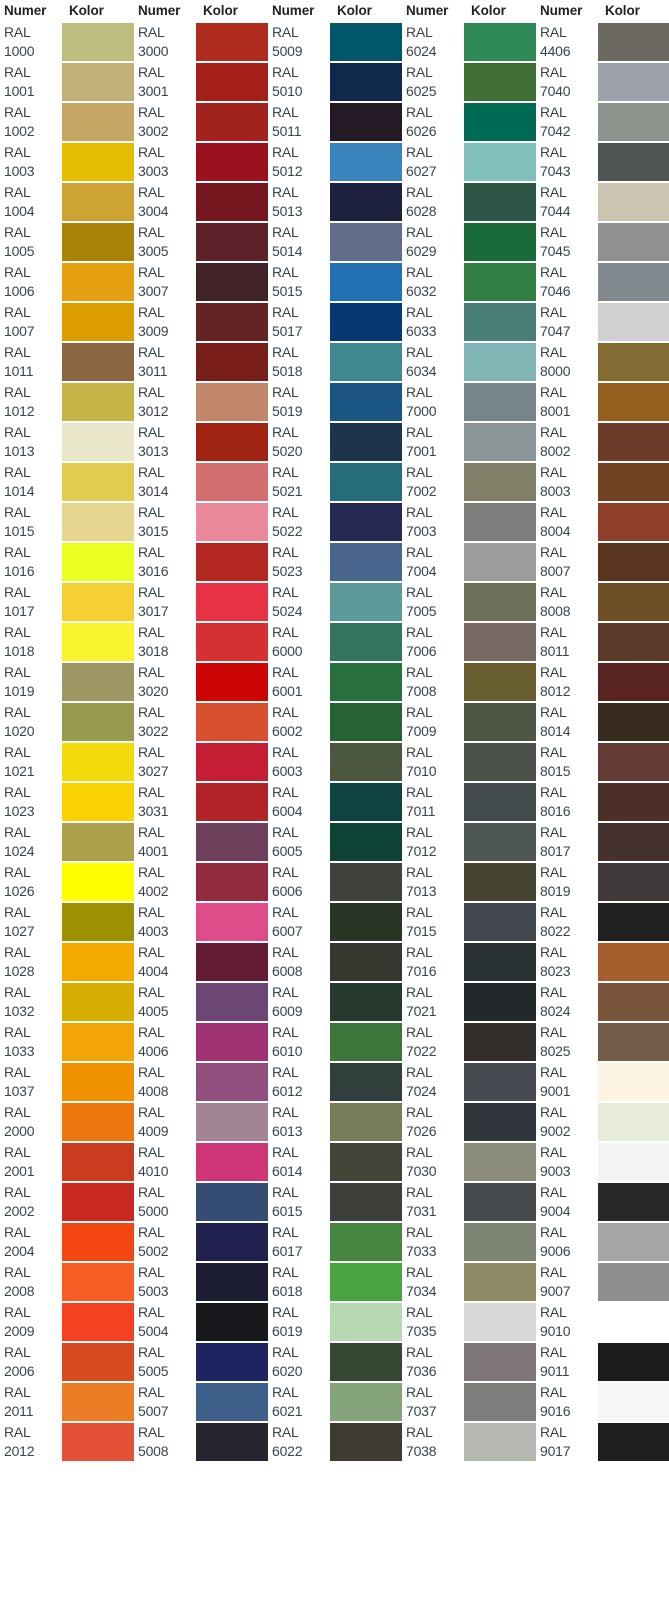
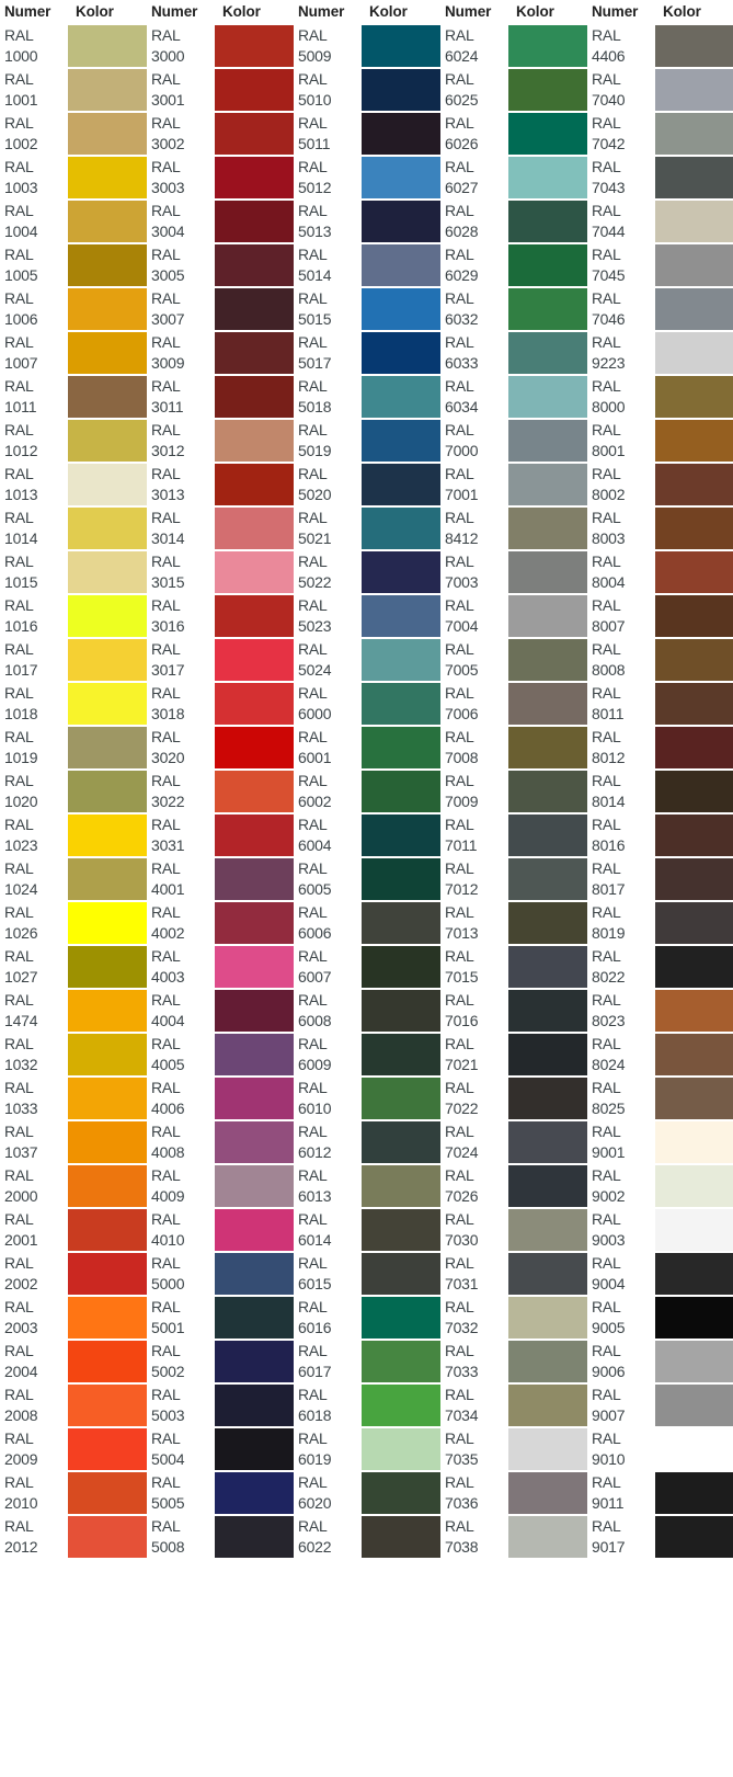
  Numer	Kolor	Numer	Kolor	Numer	Kolor	Numer	Kolor	Numer	Kolor
  RAL1000		RAL3000		RAL5009		RAL6024		RAL4406
  RAL1001		RAL3001		RAL5010		RAL6025		RAL7040
  RAL1002		RAL3002		RAL5011		RAL6026		RAL7042
  RAL1003		RAL3003		RAL5012		RAL6027		RAL7043
  RAL1004		RAL3004		RAL5013		RAL6028		RAL7044
  RAL1005		RAL3005		RAL5014		RAL6029		RAL7045
  RAL1006		RAL3007		RAL5015		RAL6032		RAL7046
- RAL1007		RAL3009		RAL5017		RAL6033		RAL7047
+ RAL1007		RAL3009		RAL5017		RAL6033		RAL9223
  RAL1011		RAL3011		RAL5018		RAL6034		RAL8000
  RAL1012		RAL3012		RAL5019		RAL7000		RAL8001
  RAL1013		RAL3013		RAL5020		RAL7001		RAL8002
- RAL1014		RAL3014		RAL5021		RAL7002		RAL8003
+ RAL1014		RAL3014		RAL5021		RAL8412		RAL8003
  RAL1015		RAL3015		RAL5022		RAL7003		RAL8004
  RAL1016		RAL3016		RAL5023		RAL7004		RAL8007
  RAL1017		RAL3017		RAL5024		RAL7005		RAL8008
  RAL1018		RAL3018		RAL6000		RAL7006		RAL8011
  RAL1019		RAL3020		RAL6001		RAL7008		RAL8012
  RAL1020		RAL3022		RAL6002		RAL7009		RAL8014
- RAL1021		RAL3027		RAL6003		RAL7010		RAL8015
  RAL1023		RAL3031		RAL6004		RAL7011		RAL8016
  RAL1024		RAL4001		RAL6005		RAL7012		RAL8017
  RAL1026		RAL4002		RAL6006		RAL7013		RAL8019
  RAL1027		RAL4003		RAL6007		RAL7015		RAL8022
- RAL1028		RAL4004		RAL6008		RAL7016		RAL8023
+ RAL1474		RAL4004		RAL6008		RAL7016		RAL8023
  RAL1032		RAL4005		RAL6009		RAL7021		RAL8024
  RAL1033		RAL4006		RAL6010		RAL7022		RAL8025
  RAL1037		RAL4008		RAL6012		RAL7024		RAL9001
  RAL2000		RAL4009		RAL6013		RAL7026		RAL9002
  RAL2001		RAL4010		RAL6014		RAL7030		RAL9003
  RAL2002		RAL5000		RAL6015		RAL7031		RAL9004
+ RAL2003		RAL5001		RAL6016		RAL7032		RAL9005
  RAL2004		RAL5002		RAL6017		RAL7033		RAL9006
  RAL2008		RAL5003		RAL6018		RAL7034		RAL9007
  RAL2009		RAL5004		RAL6019		RAL7035		RAL9010
- RAL2006		RAL5005		RAL6020		RAL7036		RAL9011
+ RAL2010		RAL5005		RAL6020		RAL7036		RAL9011
- RAL2011		RAL5007		RAL6021		RAL7037		RAL9016
  RAL2012		RAL5008		RAL6022		RAL7038		RAL9017
